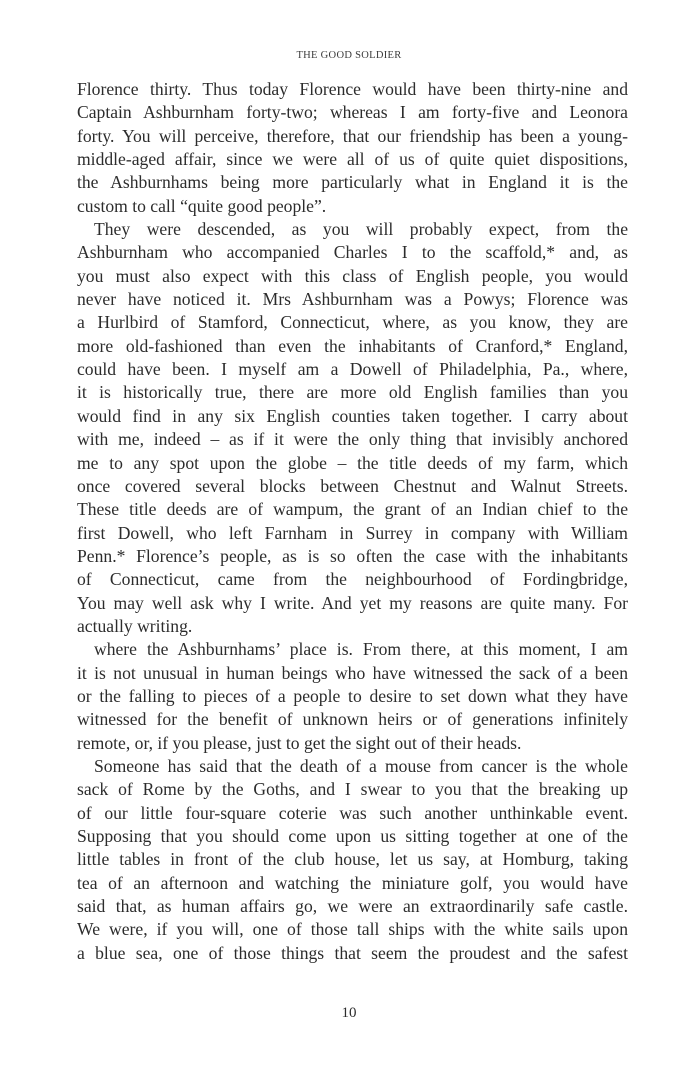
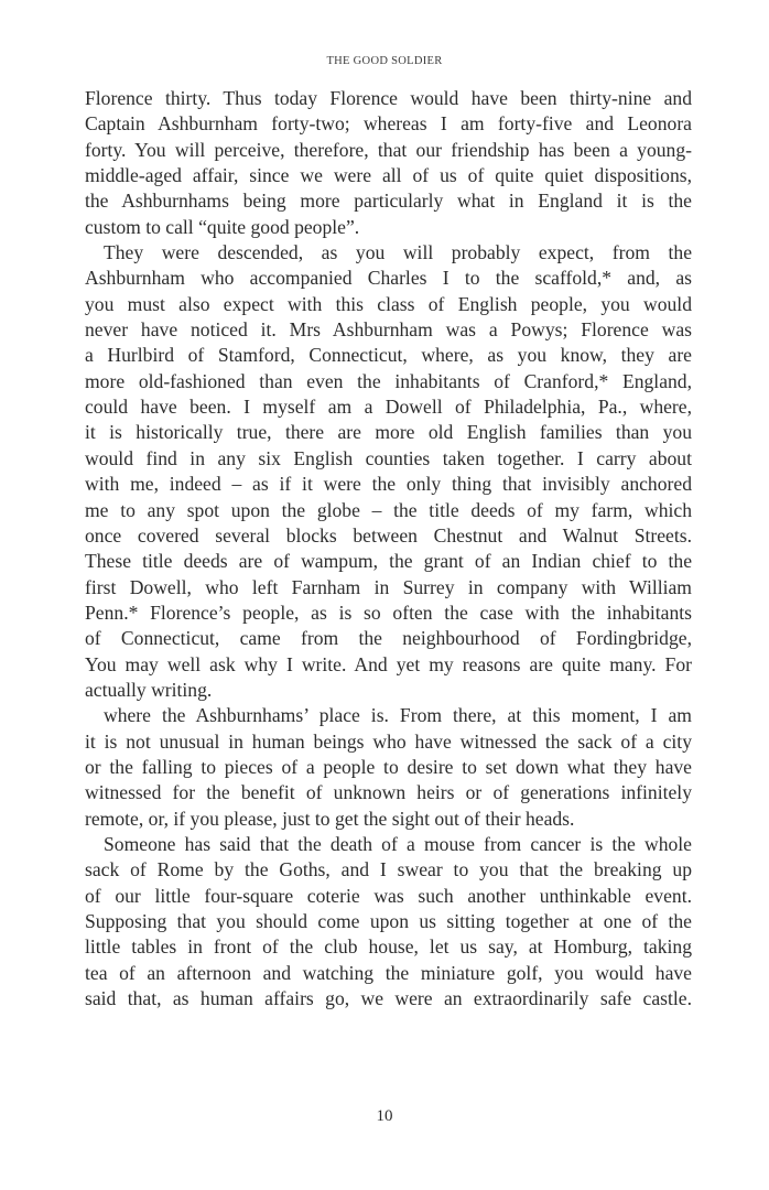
  THE GOOD SOLDIER
  Florence thirty. Thus today Florence would have been thirty-nine and
  Captain Ashburnham forty-two; whereas I am forty-five and Leonora
  forty. You will perceive, therefore, that our friendship has been a young-
  middle-aged affair, since we were all of us of quite quiet dispositions,
  the Ashburnhams being more particularly what in England it is the
  custom to call “quite good people”.
  They were descended, as you will probably expect, from the
  Ashburnham who accompanied Charles I to the scaffold,* and, as
  you must also expect with this class of English people, you would
  never have noticed it. Mrs Ashburnham was a Powys; Florence was
  a Hurlbird of Stamford, Connecticut, where, as you know, they are
  more old-fashioned than even the inhabitants of Cranford,* England,
  could have been. I myself am a Dowell of Philadelphia, Pa., where,
  it is historically true, there are more old English families than you
  would find in any six English counties taken together. I carry about
  with me, indeed – as if it were the only thing that invisibly anchored
  me to any spot upon the globe – the title deeds of my farm, which
  once covered several blocks between Chestnut and Walnut Streets.
  These title deeds are of wampum, the grant of an Indian chief to the
  first Dowell, who left Farnham in Surrey in company with William
  Penn.* Florence’s people, as is so often the case with the inhabitants
  of Connecticut, came from the neighbourhood of Fordingbridge,
  You may well ask why I write. And yet my reasons are quite many. For
  actually writing.
  where the Ashburnhams’ place is. From there, at this moment, I am
- it is not unusual in human beings who have witnessed the sack of a been
+ it is not unusual in human beings who have witnessed the sack of a city
  or the falling to pieces of a people to desire to set down what they have
  witnessed for the benefit of unknown heirs or of generations infinitely
  remote, or, if you please, just to get the sight out of their heads.
  Someone has said that the death of a mouse from cancer is the whole
  sack of Rome by the Goths, and I swear to you that the breaking up
  of our little four-square coterie was such another unthinkable event.
  Supposing that you should come upon us sitting together at one of the
  little tables in front of the club house, let us say, at Homburg, taking
  tea of an afternoon and watching the miniature golf, you would have
  said that, as human affairs go, we were an extraordinarily safe castle.
- We were, if you will, one of those tall ships with the white sails upon
- a blue sea, one of those things that seem the proudest and the safest
  10
